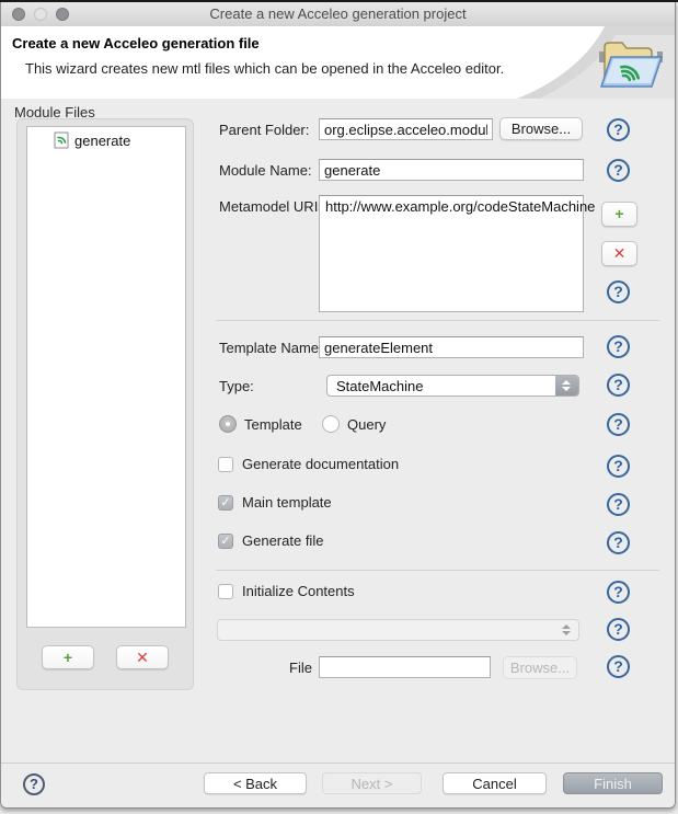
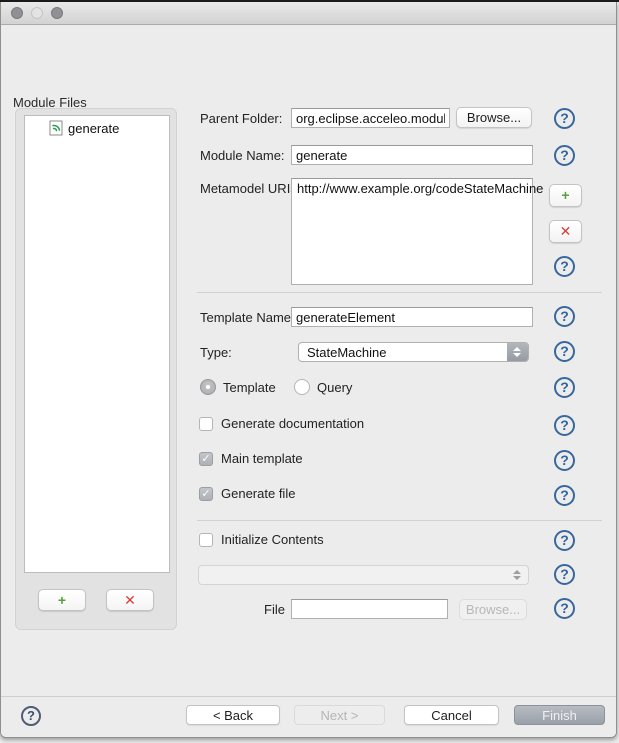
- Create a new Acceleo generation project
- Create a new Acceleo generation file
- This wizard creates new mtl files which can be opened in the Acceleo editor.
  Module Files
  generate
  +
  ✕
  Parent Folder:
  org.eclipse.acceleo.modul
  Browse...
  ?
  Module Name:
  generate
  ?
  Metamodel URI
  http://www.example.org/codeStateMachine
  +
  ✕
  ?
  Template Name
  generateElement
  ?
  Type:
  StateMachine
  ?
  Template
  Query
  ?
  Generate documentation
  ?
  ✓
  Main template
  ?
  ✓
  Generate file
  ?
  Initialize Contents
  ?
  ?
  File
  Browse...
  ?
  ?
  < Back
  Next >
  Cancel
  Finish
